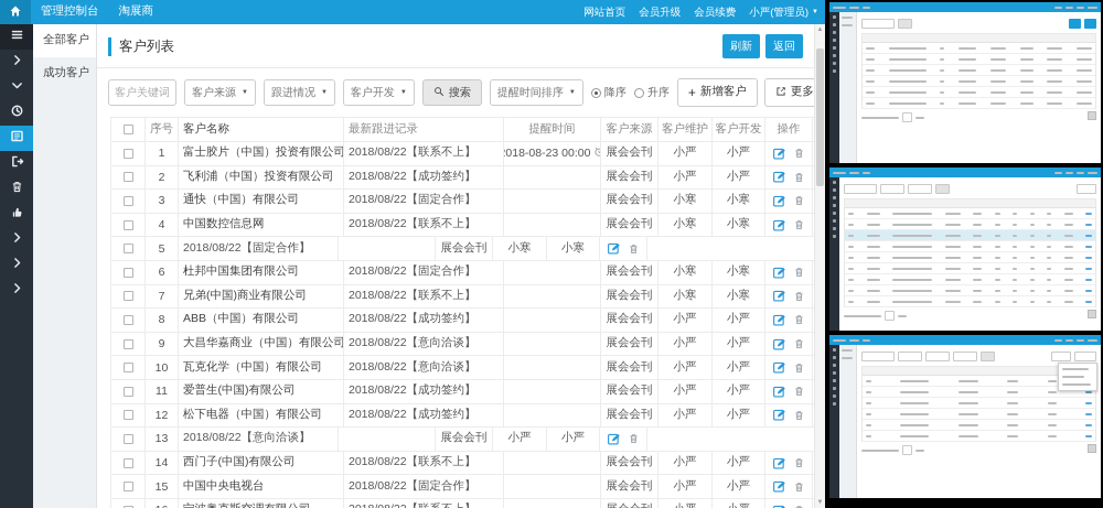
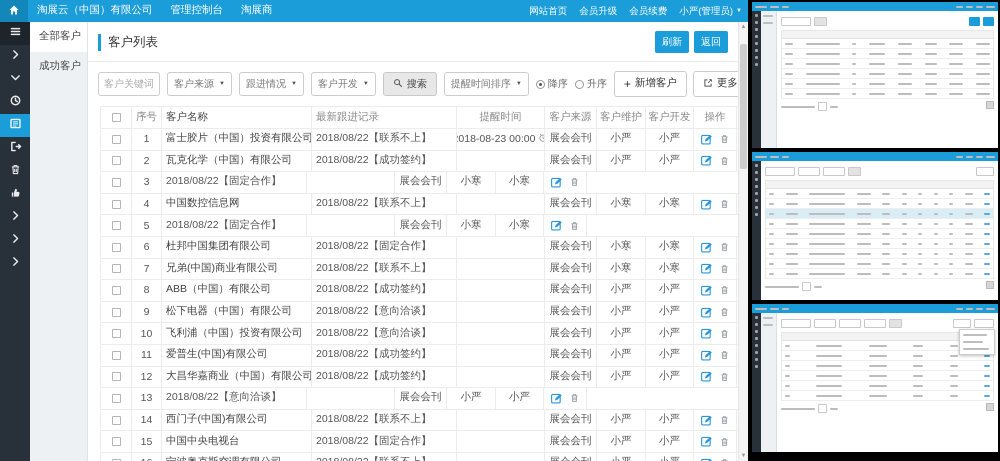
+ 淘展云（中国）有限公司
  管理控制台
  淘展商
  网站首页
  会员升级
  会员续费
  小严(管理员)
  全部客户
  成功客户
  客户列表
  刷新
  返回
  客户关键词
  客户来源
  跟进情况
  客户开发
  搜索
  提醒时间排序
  降序
  升序
  +
  新增客户
  序号
  客户名称
  最新跟进记录
  提醒时间
  客户来源
  客户维护
  客户开发
  操作
  1
  富士胶片（中国）投资有限公司
  2018/08/22【联系不上】
  018-08-23 00:00
  展会会刊
  小严
  小严
  2
- 飞利浦（中国）投资有限公司
+ 瓦克化学（中国）有限公司
  2018/08/22【成功签约】
  展会会刊
  小严
  小严
  3
- 通快（中国）有限公司
  2018/08/22【固定合作】
  展会会刊
  小寒
  小寒
  4
  中国数控信息网
  2018/08/22【联系不上】
  展会会刊
  小寒
  小寒
  5
  2018/08/22【固定合作】
  展会会刊
  小寒
  小寒
  6
  杜邦中国集团有限公司
  2018/08/22【固定合作】
  展会会刊
  小寒
  小寒
  7
  兄弟(中国)商业有限公司
  2018/08/22【联系不上】
  展会会刊
  小寒
  小寒
  8
  ABB（中国）有限公司
  2018/08/22【成功签约】
  展会会刊
  小严
  小严
  9
- 大昌华嘉商业（中国）有限公司
+ 松下电器（中国）有限公司
  2018/08/22【意向洽谈】
  展会会刊
  小严
  小严
  10
- 瓦克化学（中国）有限公司
+ 飞利浦（中国）投资有限公司
  2018/08/22【意向洽谈】
  展会会刊
  小严
  小严
  11
  爱普生(中国)有限公司
  2018/08/22【成功签约】
  展会会刊
  小严
  小严
  12
- 松下电器（中国）有限公司
+ 大昌华嘉商业（中国）有限公司
  2018/08/22【成功签约】
  展会会刊
  小严
  小严
  13
  2018/08/22【意向洽谈】
  展会会刊
  小严
  小严
  14
  西门子(中国)有限公司
  2018/08/22【联系不上】
  展会会刊
  小严
  小严
  15
  中国中央电视台
  2018/08/22【固定合作】
  展会会刊
  小严
  小严
